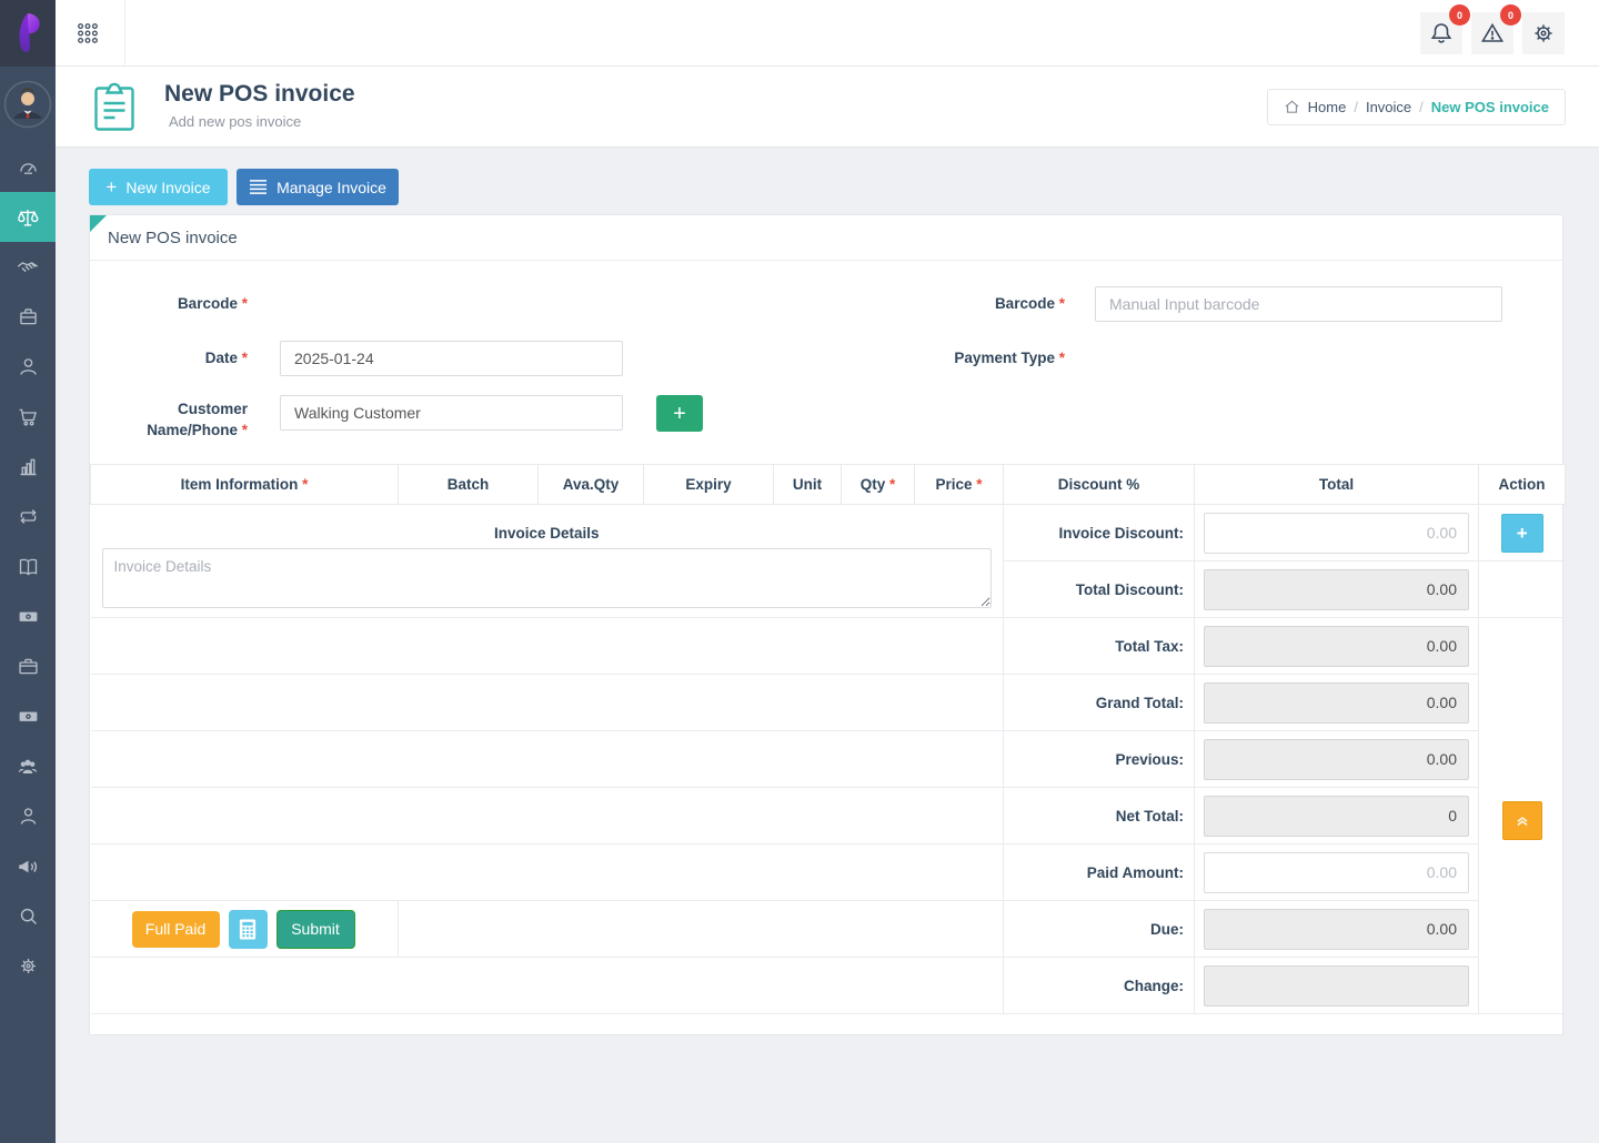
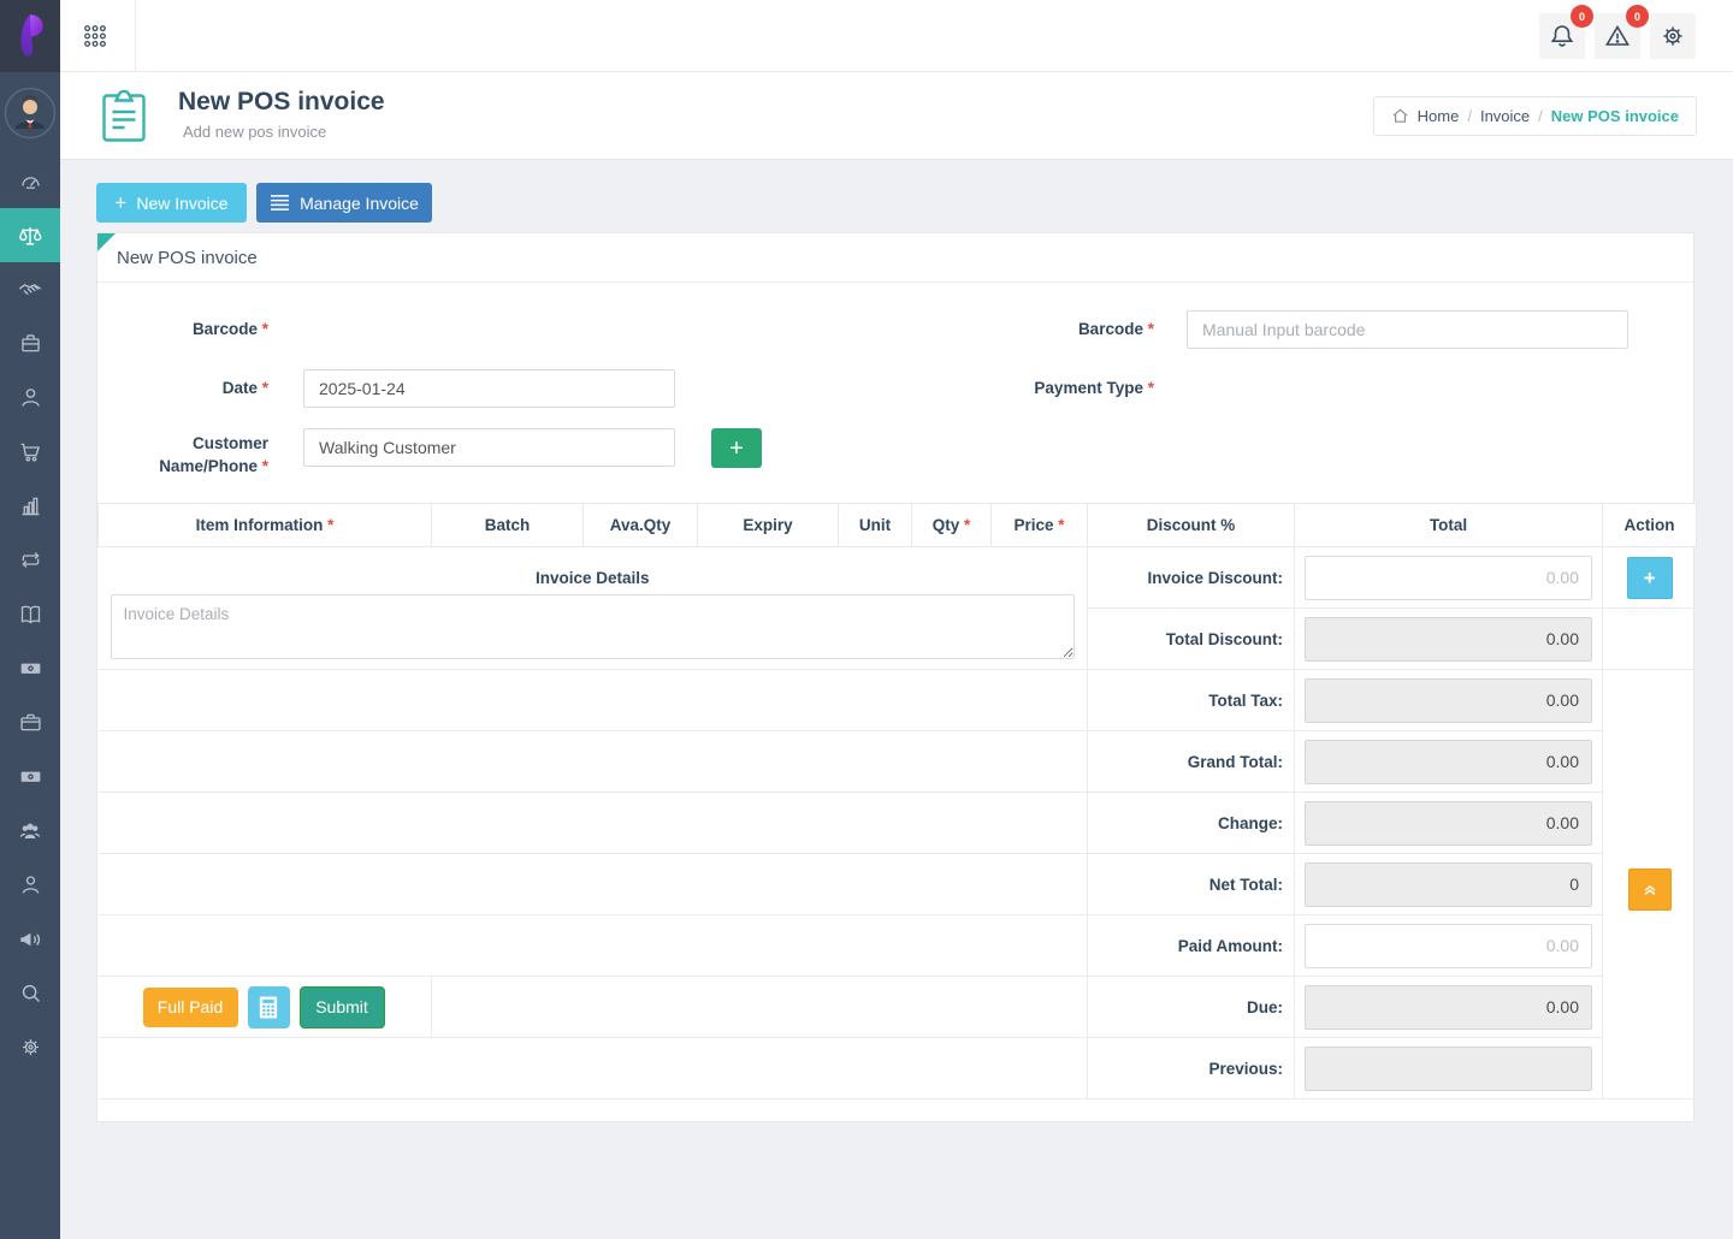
  0
  0
  New POS invoice
  Add new pos invoice
  Home
  /
  Invoice
  /
  New POS invoice
  +
  New Invoice
  Manage Invoice
  New POS invoice
  Barcode *
  Date *
  2025-01-24
  Customer Name/Phone *
  Walking Customer
  +
  Barcode *
  Manual Input barcode
  Payment Type *
  Item Information *	Batch	Ava.Qty	Expiry	Unit	Qty *	Price *	Discount %	Total	Action
  Invoice Details Invoice Details	Invoice Discount:	0.00	+
  Total Discount:	0.00
  	Total Tax:	0.00
  	Grand Total:	0.00
- 	Previous:	0.00
+ 	Change:	0.00
  	Net Total:	0
  	Paid Amount:	0.00
  Full Paid Submit		Due:	0.00
- 	Change:
+ 	Previous:
